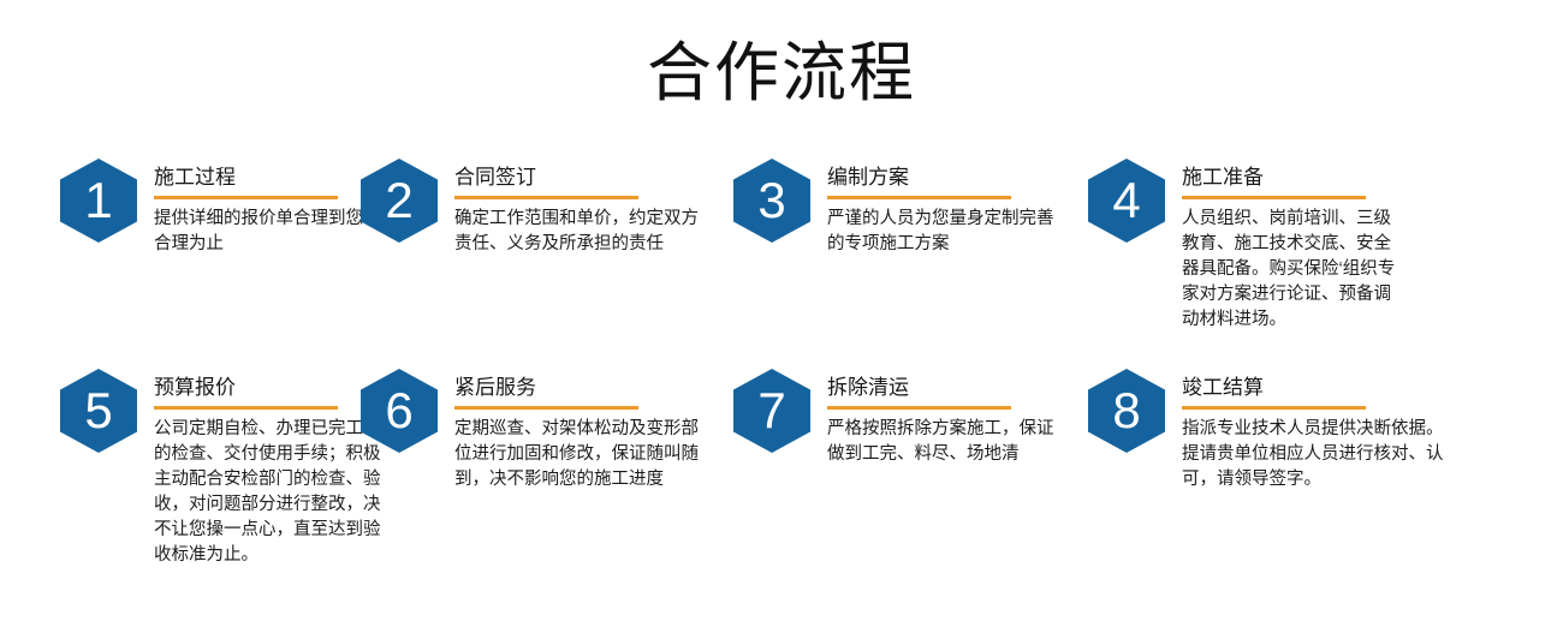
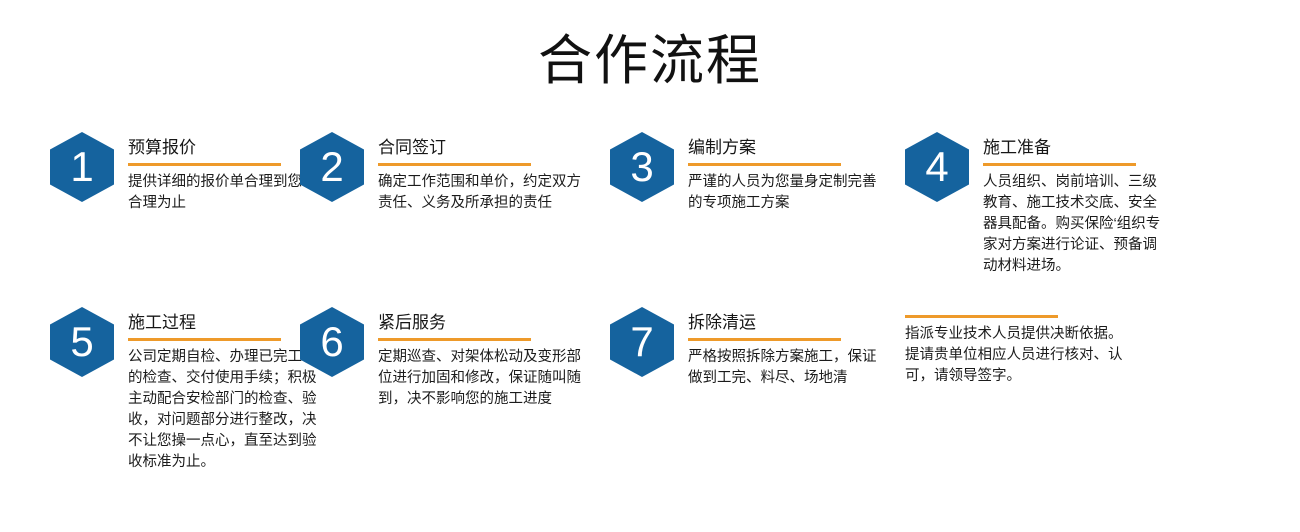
  合作流程
  1
- 施工过程
+ 预算报价
  提供详细的报价单合理到您合理为止
  2
  合同签订
  确定工作范围和单价，约定双方责任、义务及所承担的责任
  3
  编制方案
  严谨的人员为您量身定制完善的专项施工方案
  4
  施工准备
  人员组织、岗前培训、三级教育、施工技术交底、安全器具配备。购买保险‘组织专家对方案进行论证、预备调动材料进场。
  5
- 预算报价
+ 施工过程
  公司定期自检、办理已完工的检查、交付使用手续；积极主动配合安检部门的检查、验收，对问题部分进行整改，决不让您操一点心，直至达到验收标准为止。
  6
  紧后服务
  定期巡查、对架体松动及变形部位进行加固和修改，保证随叫随到，决不影响您的施工进度
  7
  拆除清运
  严格按照拆除方案施工，保证做到工完、料尽、场地清
- 8
- 竣工结算
  指派专业技术人员提供决断依据。提请贵单位相应人员进行核对、认可，请领导签字。
